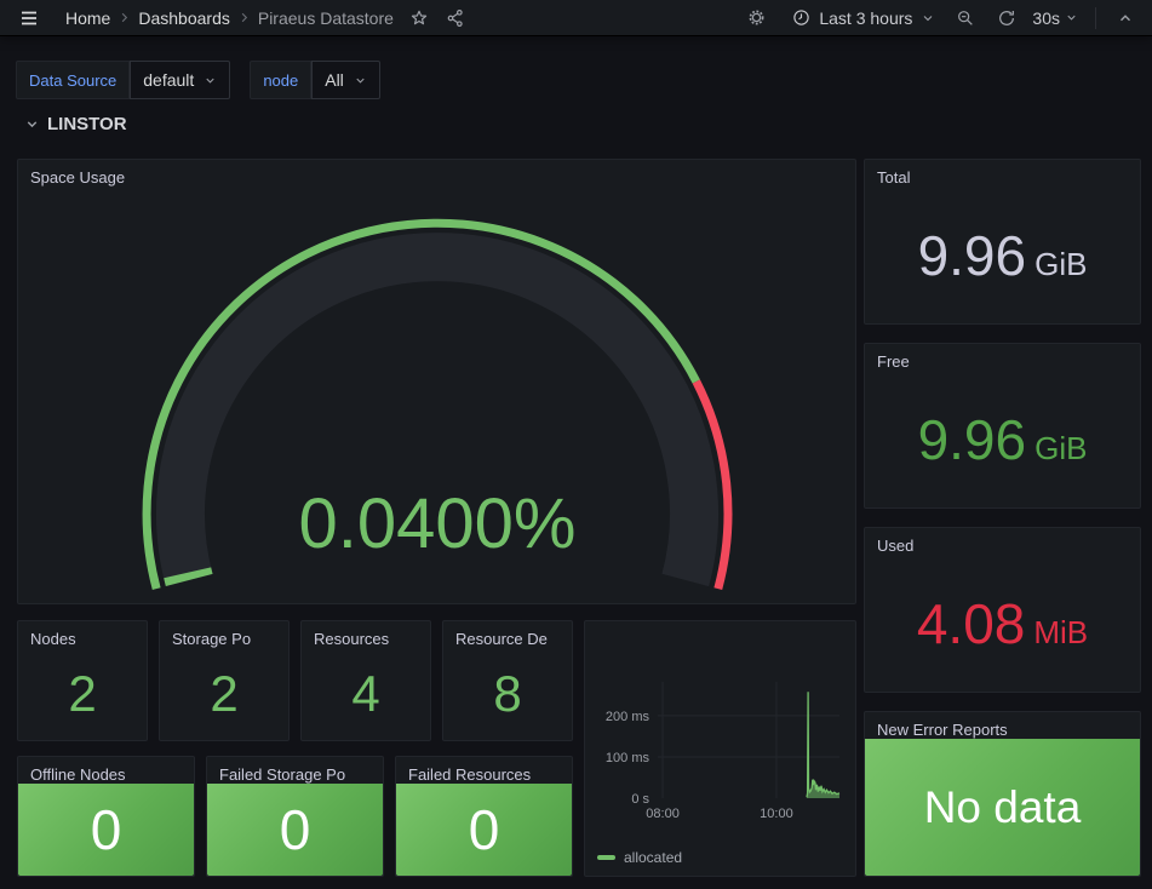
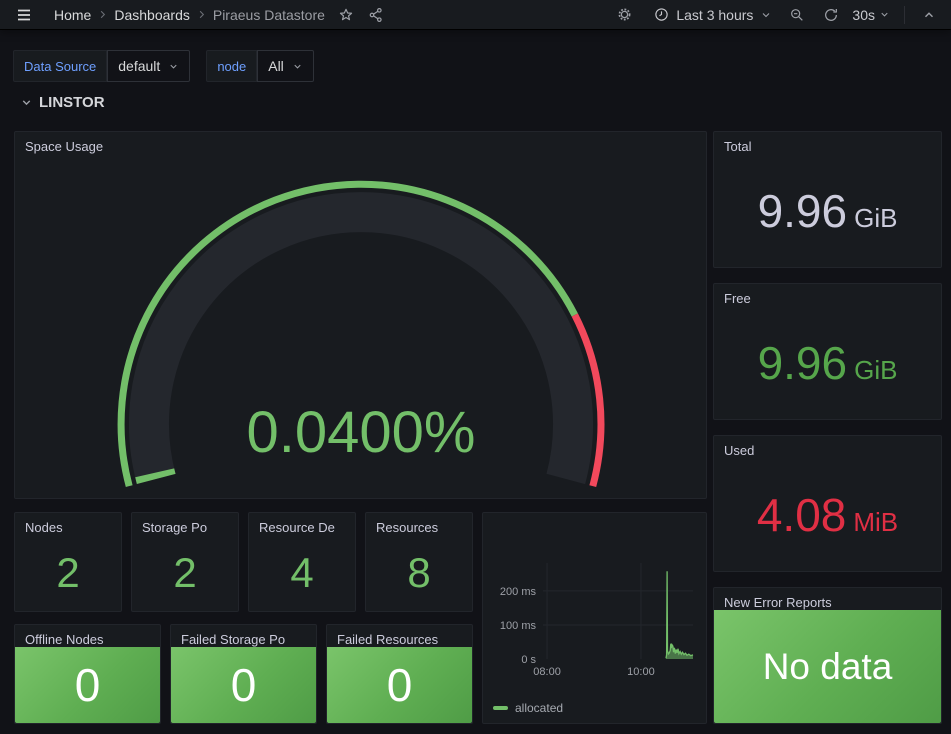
  Home
  Dashboards
  Piraeus Datastore
  Last 3 hours
  30s
  Data Source
  default
  node
  All
  LINSTOR
  Space Usage
  0.0400%
  Total
  9.96
  GiB
  Free
  9.96
  GiB
  Used
  4.08
  MiB
  New Error Reports
  No data
  Nodes
  2
  Storage Po
  2
- Resources
+ Resource De
  4
- Resource De
+ Resources
  8
  0 s
  100 ms
  200 ms
  08:00
  10:00
  allocated
  Offline Nodes
  0
  Failed Storage Po
  0
  Failed Resources
  0
